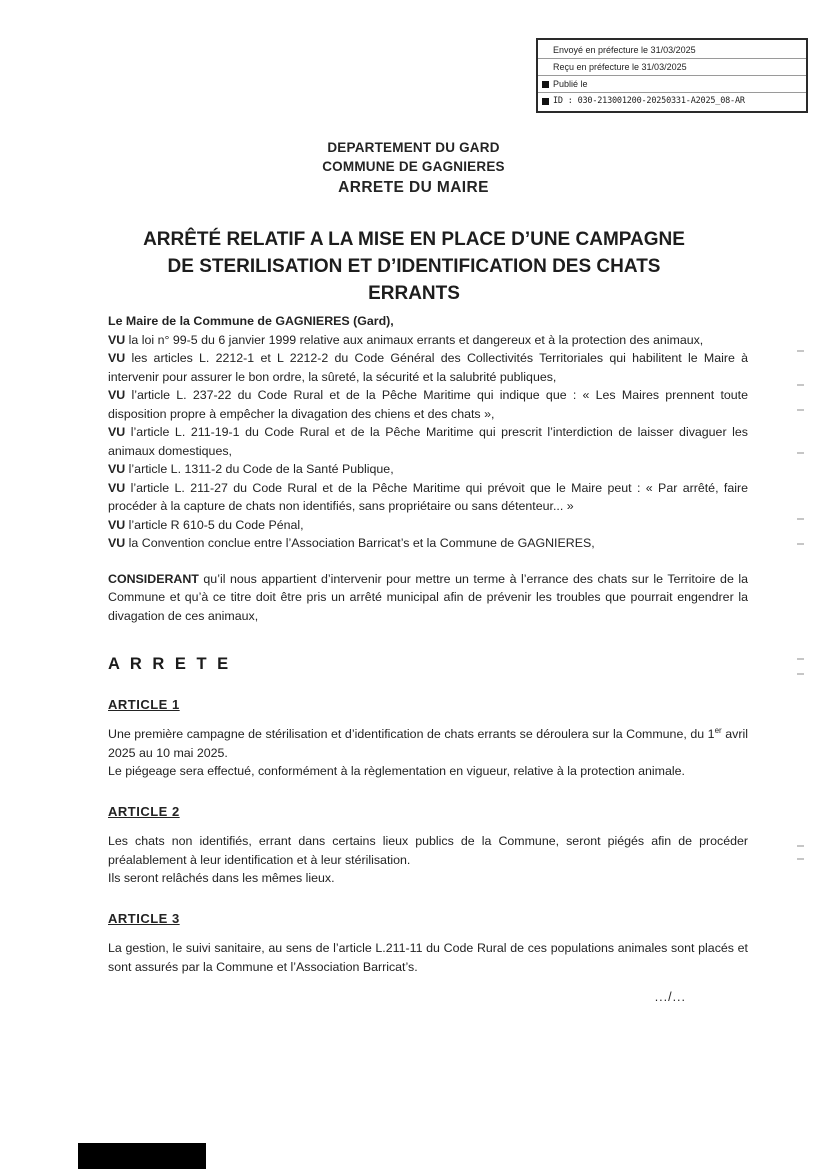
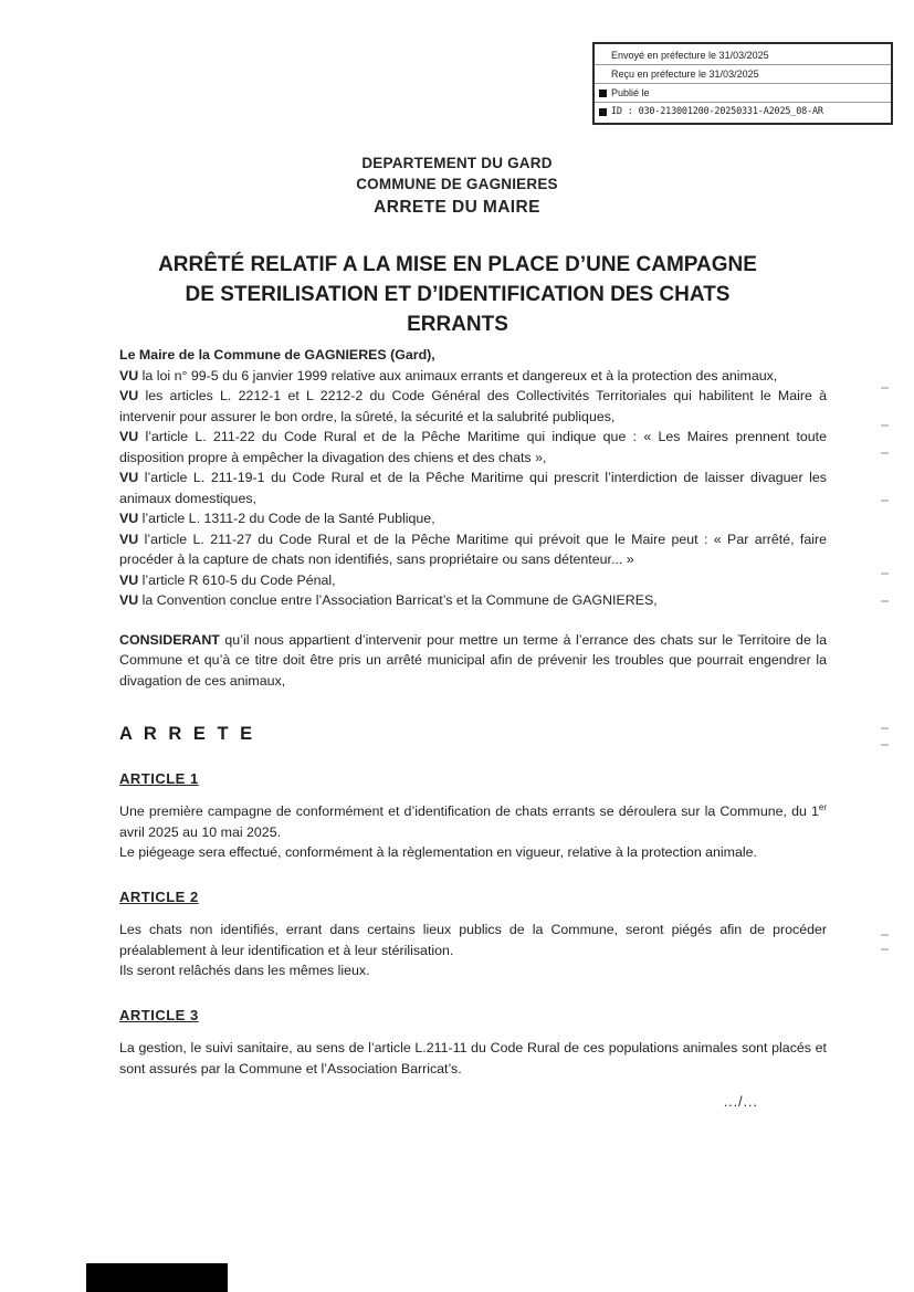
  Envoyé en préfecture le 31/03/2025
  Reçu en préfecture le 31/03/2025
  Publié le
  ID : 030-213001200-20250331-A2025_08-AR
  DEPARTEMENT DU GARD
  COMMUNE DE GAGNIERES
  ARRETE DU MAIRE
  ARRÊTÉ RELATIF A LA MISE EN PLACE D’UNE CAMPAGNE
  DE STERILISATION ET D’IDENTIFICATION DES CHATS
  ERRANTS
  Le Maire de la Commune de GAGNIERES (Gard),
  VU la loi n° 99-5 du 6 janvier 1999 relative aux animaux errants et dangereux et à la protection des animaux,
  VU les articles L. 2212-1 et L 2212-2 du Code Général des Collectivités Territoriales qui habilitent le Maire à intervenir pour assurer le bon ordre, la sûreté, la sécurité et la salubrité publiques,
- VU l’article L. 237-22 du Code Rural et de la Pêche Maritime qui indique que : « Les Maires prennent toute disposition propre à empêcher la divagation des chiens et des chats »,
+ VU l’article L. 211-22 du Code Rural et de la Pêche Maritime qui indique que : « Les Maires prennent toute disposition propre à empêcher la divagation des chiens et des chats »,
  VU l’article L. 211-19-1 du Code Rural et de la Pêche Maritime qui prescrit l’interdiction de laisser divaguer les animaux domestiques,
  VU l’article L. 1311-2 du Code de la Santé Publique,
  VU l’article L. 211-27 du Code Rural et de la Pêche Maritime qui prévoit que le Maire peut : « Par arrêté, faire procéder à la capture de chats non identifiés, sans propriétaire ou sans détenteur... »
  VU l’article R 610-5 du Code Pénal,
  VU la Convention conclue entre l’Association Barricat’s et la Commune de GAGNIERES,
  CONSIDERANT qu’il nous appartient d’intervenir pour mettre un terme à l’errance des chats sur le Territoire de la Commune et qu’à ce titre doit être pris un arrêté municipal afin de prévenir les troubles que pourrait engendrer la divagation de ces animaux,
  A R R E T E
  ARTICLE 1
- Une première campagne de stérilisation et d’identification de chats errants se déroulera sur la Commune, du 1er avril 2025 au 10 mai 2025.
+ Une première campagne de conformément et d’identification de chats errants se déroulera sur la Commune, du 1er avril 2025 au 10 mai 2025.
  Le piégeage sera effectué, conformément à la règlementation en vigueur, relative à la protection animale.
  ARTICLE 2
  Les chats non identifiés, errant dans certains lieux publics de la Commune, seront piégés afin de procéder préalablement à leur identification et à leur stérilisation.
  Ils seront relâchés dans les mêmes lieux.
  ARTICLE 3
  La gestion, le suivi sanitaire, au sens de l’article L.211-11 du Code Rural de ces populations animales sont placés et sont assurés par la Commune et l’Association Barricat’s.
  .../...
